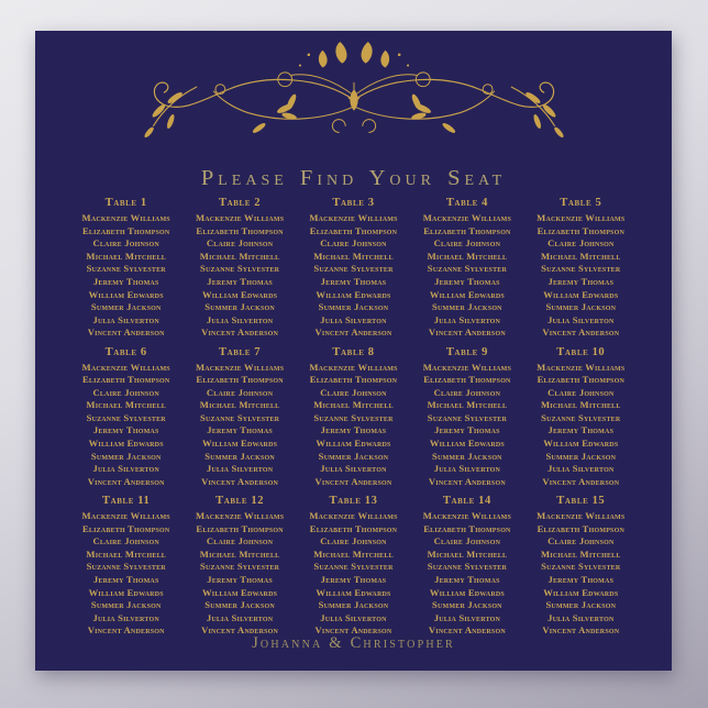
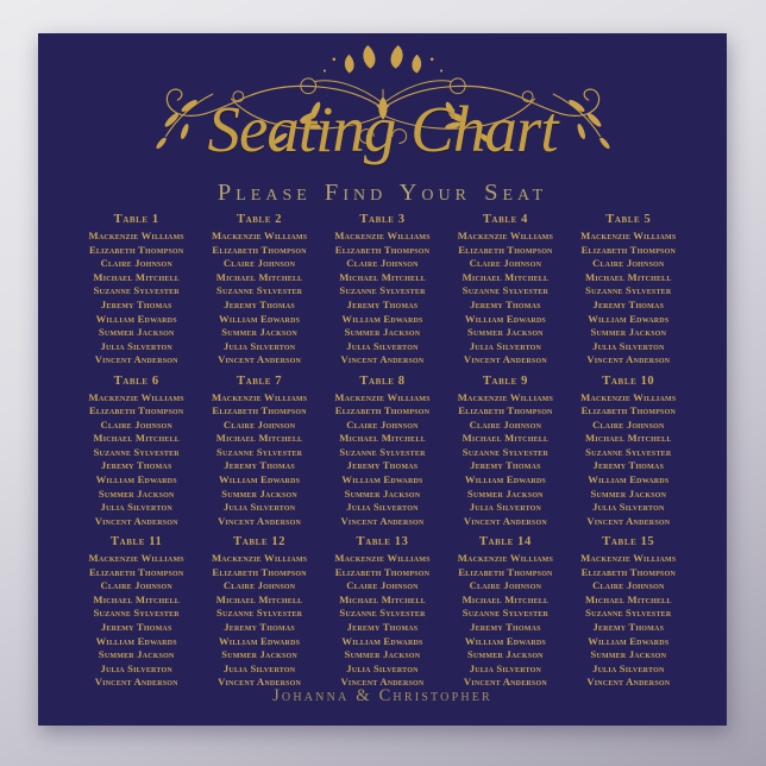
+ Seating Chart
  Please Find Your Seat
  Table 1
  Mackenzie Williams
  Elizabeth Thompson
  Claire Johnson
  Michael Mitchell
  Suzanne Sylvester
  Jeremy Thomas
  William Edwards
  Summer Jackson
  Julia Silverton
  Vincent Anderson
  Table 2
  Mackenzie Williams
  Elizabeth Thompson
  Claire Johnson
  Michael Mitchell
  Suzanne Sylvester
  Jeremy Thomas
  William Edwards
  Summer Jackson
  Julia Silverton
  Vincent Anderson
  Table 3
  Mackenzie Williams
  Elizabeth Thompson
  Claire Johnson
  Michael Mitchell
  Suzanne Sylvester
  Jeremy Thomas
  William Edwards
  Summer Jackson
  Julia Silverton
  Vincent Anderson
  Table 4
  Mackenzie Williams
  Elizabeth Thompson
  Claire Johnson
  Michael Mitchell
  Suzanne Sylvester
  Jeremy Thomas
  William Edwards
  Summer Jackson
  Julia Silverton
  Vincent Anderson
  Table 5
  Mackenzie Williams
  Elizabeth Thompson
  Claire Johnson
  Michael Mitchell
  Suzanne Sylvester
  Jeremy Thomas
  William Edwards
  Summer Jackson
  Julia Silverton
  Vincent Anderson
  Table 6
  Mackenzie Williams
  Elizabeth Thompson
  Claire Johnson
  Michael Mitchell
  Suzanne Sylvester
  Jeremy Thomas
  William Edwards
  Summer Jackson
  Julia Silverton
  Vincent Anderson
  Table 7
  Mackenzie Williams
  Elizabeth Thompson
  Claire Johnson
  Michael Mitchell
  Suzanne Sylvester
  Jeremy Thomas
  William Edwards
  Summer Jackson
  Julia Silverton
  Vincent Anderson
  Table 8
  Mackenzie Williams
  Elizabeth Thompson
  Claire Johnson
  Michael Mitchell
  Suzanne Sylvester
  Jeremy Thomas
  William Edwards
  Summer Jackson
  Julia Silverton
  Vincent Anderson
  Table 9
  Mackenzie Williams
  Elizabeth Thompson
  Claire Johnson
  Michael Mitchell
  Suzanne Sylvester
  Jeremy Thomas
  William Edwards
  Summer Jackson
  Julia Silverton
  Vincent Anderson
  Table 10
  Mackenzie Williams
  Elizabeth Thompson
  Claire Johnson
  Michael Mitchell
  Suzanne Sylvester
  Jeremy Thomas
  William Edwards
  Summer Jackson
  Julia Silverton
  Vincent Anderson
  Table 11
  Mackenzie Williams
  Elizabeth Thompson
  Claire Johnson
  Michael Mitchell
  Suzanne Sylvester
  Jeremy Thomas
  William Edwards
  Summer Jackson
  Julia Silverton
  Vincent Anderson
  Table 12
  Mackenzie Williams
  Elizabeth Thompson
  Claire Johnson
  Michael Mitchell
  Suzanne Sylvester
  Jeremy Thomas
  William Edwards
  Summer Jackson
  Julia Silverton
  Vincent Anderson
  Table 13
  Mackenzie Williams
  Elizabeth Thompson
  Claire Johnson
  Michael Mitchell
  Suzanne Sylvester
  Jeremy Thomas
  William Edwards
  Summer Jackson
  Julia Silverton
  Vincent Anderson
  Table 14
  Mackenzie Williams
  Elizabeth Thompson
  Claire Johnson
  Michael Mitchell
  Suzanne Sylvester
  Jeremy Thomas
  William Edwards
  Summer Jackson
  Julia Silverton
  Vincent Anderson
  Table 15
  Mackenzie Williams
  Elizabeth Thompson
  Claire Johnson
  Michael Mitchell
  Suzanne Sylvester
  Jeremy Thomas
  William Edwards
  Summer Jackson
  Julia Silverton
  Vincent Anderson
  Johanna & Christopher
